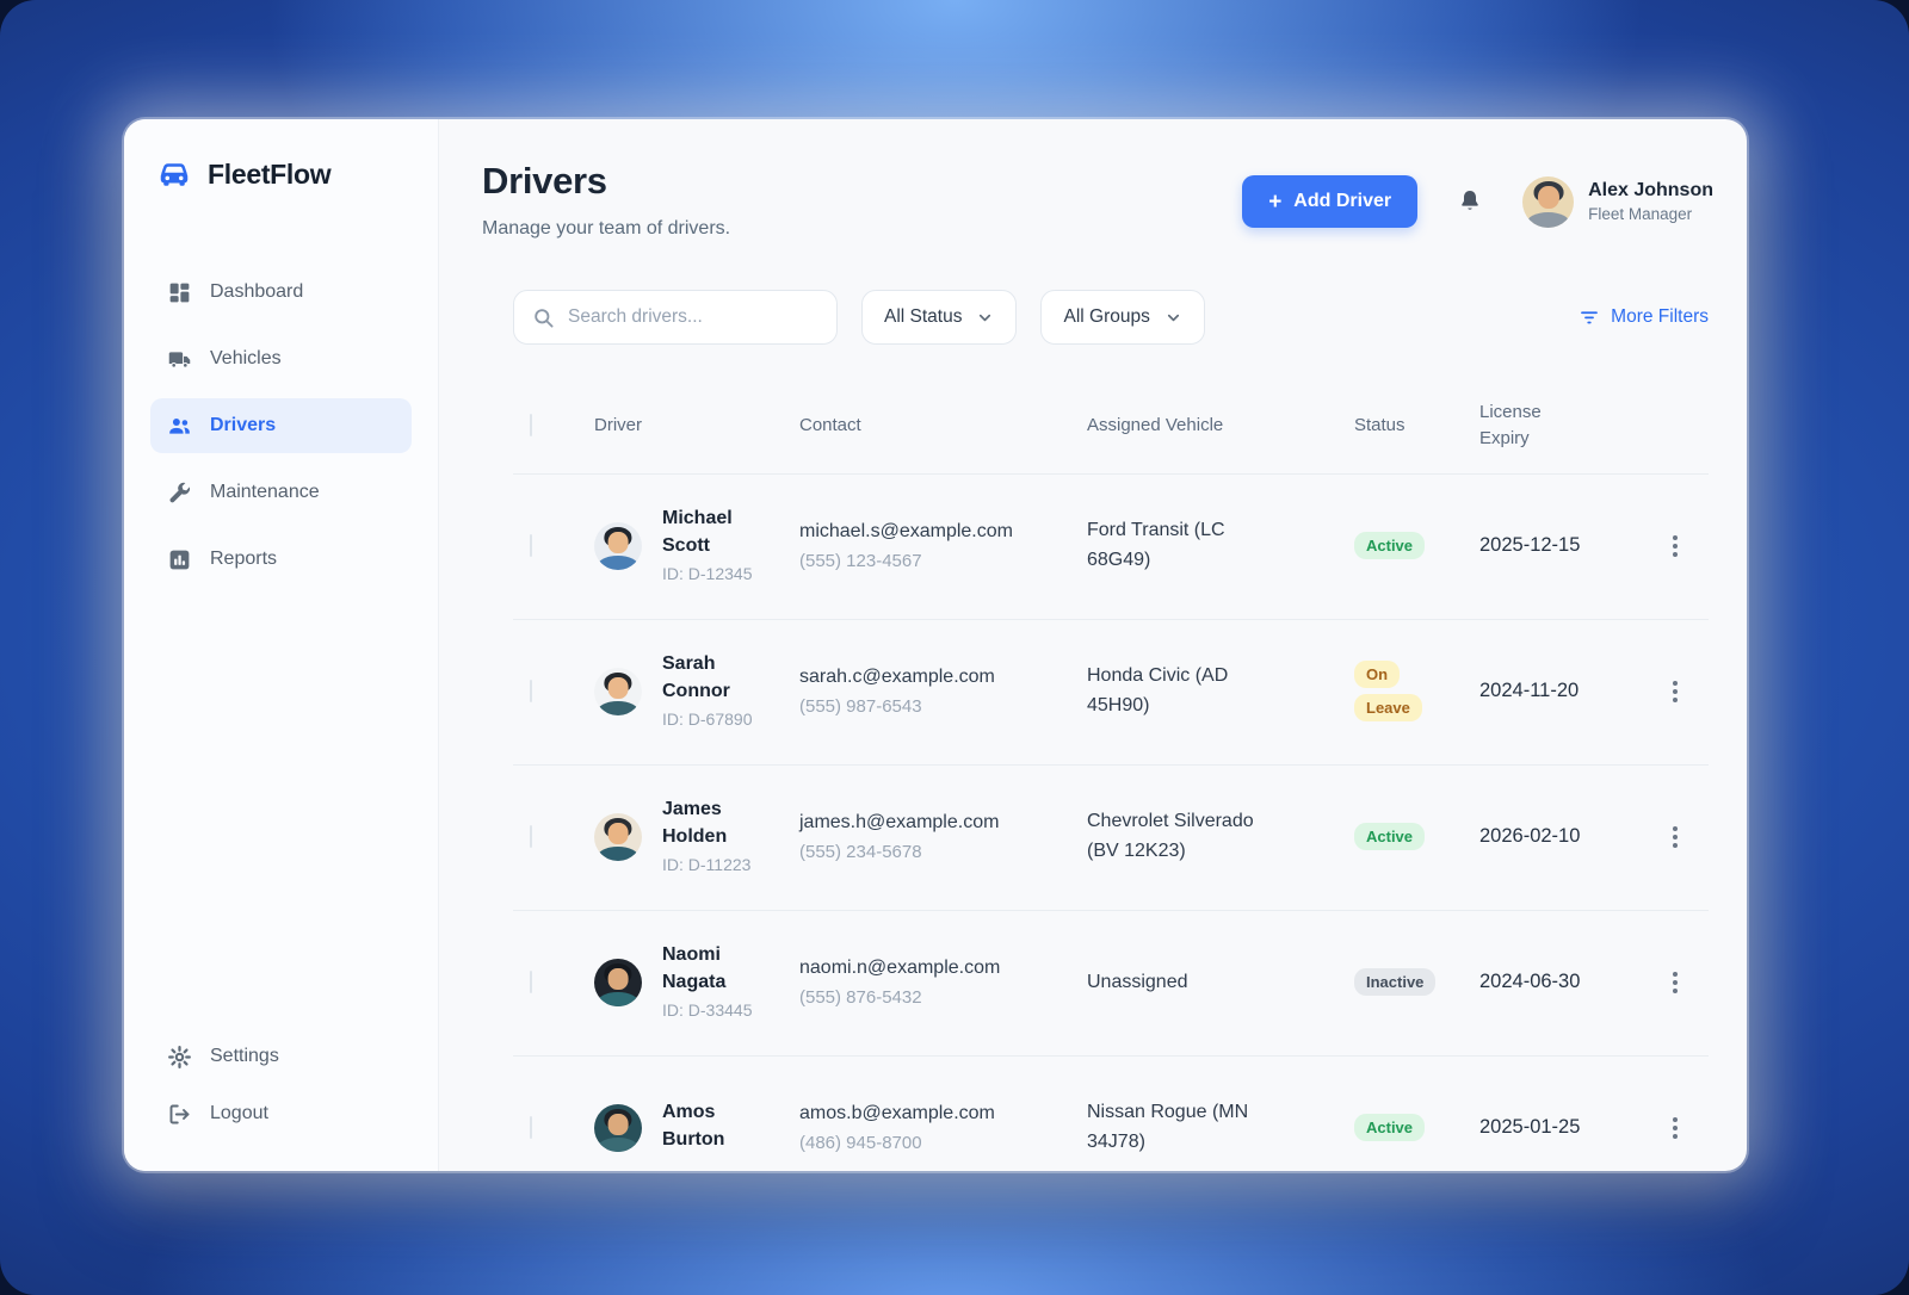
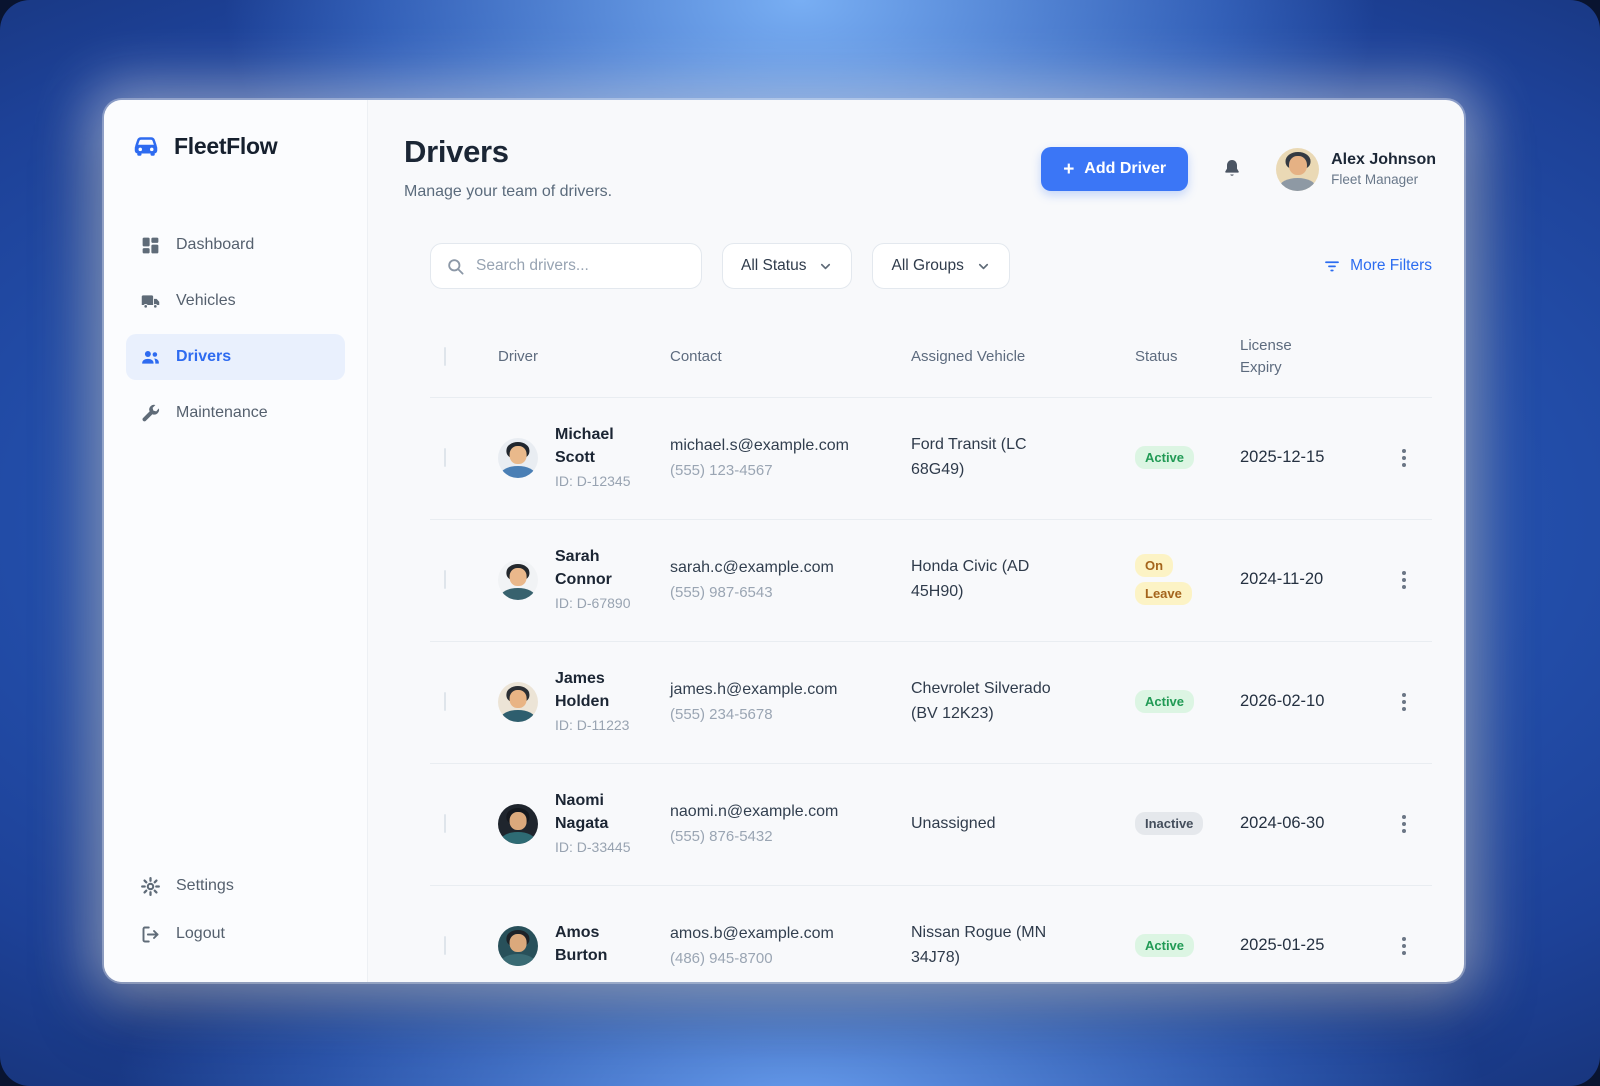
  FleetFlow
  Dashboard
  Vehicles
  Drivers
  Maintenance
- Reports
  Settings
  Logout
  Drivers
  Manage your team of drivers.
  +
  Add Driver
  Alex Johnson
  Fleet Manager
  Search drivers...
  All Status
  All Groups
  More Filters
  Driver
  Contact
  Assigned Vehicle
  Status
  License Expiry
  Michael Scott
  ID: D-12345
  michael.s@example.com
  (555) 123-4567
  Ford Transit (LC 68G49)
  Active
  2025-12-15
  Sarah Connor
  ID: D-67890
  sarah.c@example.com
  (555) 987-6543
  Honda Civic (AD 45H90)
  On Leave
  2024-11-20
  James Holden
  ID: D-11223
  james.h@example.com
  (555) 234-5678
  Chevrolet Silverado (BV 12K23)
  Active
  2026-02-10
  Naomi Nagata
  ID: D-33445
  naomi.n@example.com
  (555) 876-5432
  Unassigned
  Inactive
  2024-06-30
  Amos Burton
  amos.b@example.com
  (486) 945-8700
  Nissan Rogue (MN 34J78)
  Active
  2025-01-25
